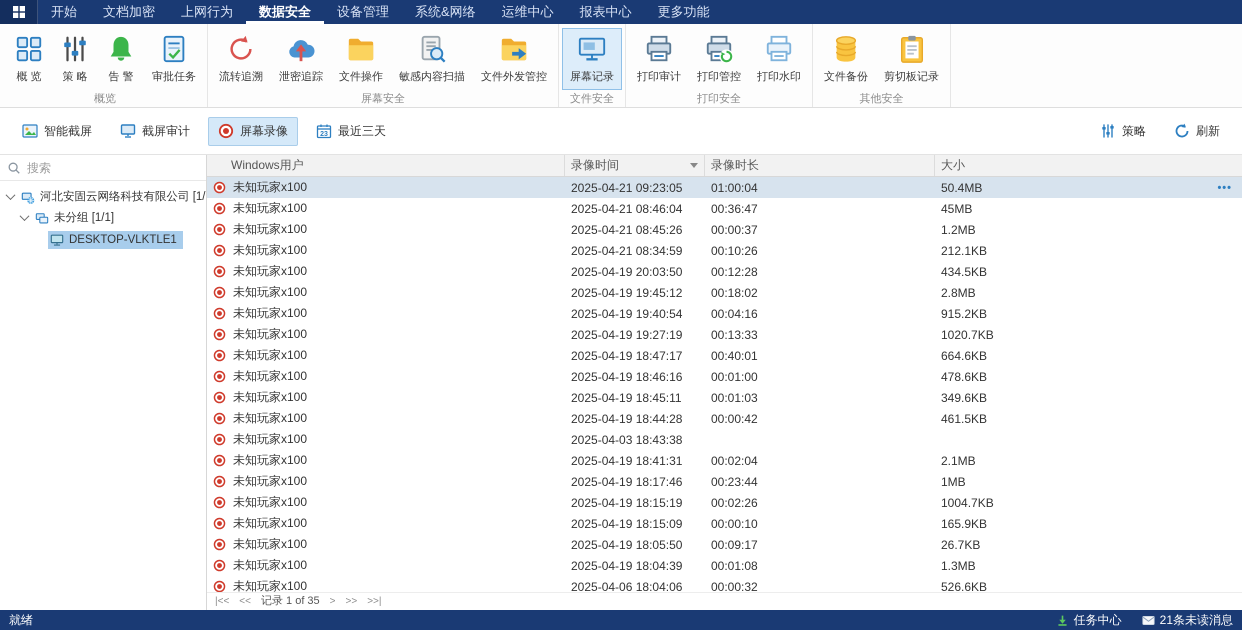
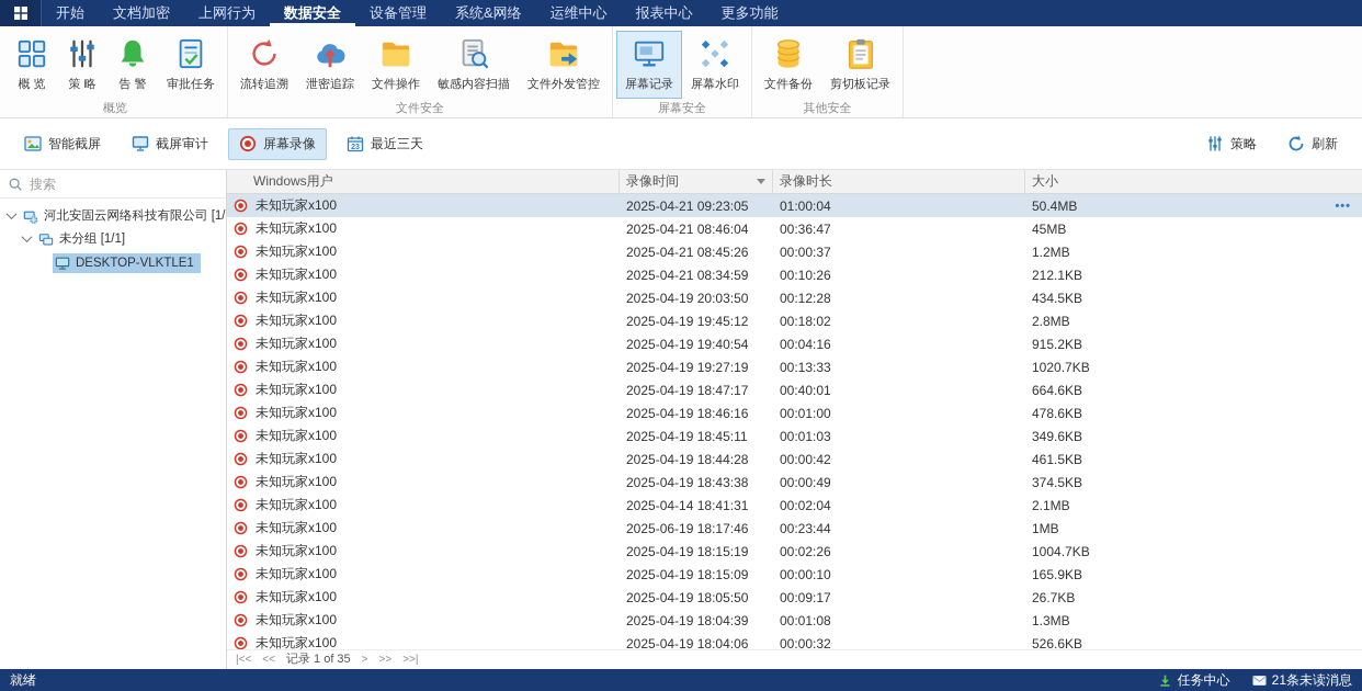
  开始
  文档加密
  上网行为
  数据安全
  设备管理
  系统&网络
  运维中心
  报表中心
  更多功能
  概 览
  策 略
  告 警
  审批任务
  概览
  流转追溯
  泄密追踪
  文件操作
  敏感内容扫描
  文件外发管控
- 屏幕安全
+ 文件安全
  屏幕记录
+ 屏幕水印
- 文件安全
+ 屏幕安全
- 打印审计
- 打印管控
- 打印水印
- 打印安全
  文件备份
  剪切板记录
  其他安全
  智能截屏
  截屏审计
  屏幕录像
  最近三天
  策略
  刷新
  搜索
  河北安固云网络科技有限公司 [1/
  未分组 [1/1]
  DESKTOP-VLKTLE1
  Windows用户
  录像时间
  录像时长
  大小
  未知玩家x100
  2025-04-21 09:23:05
  01:00:04
  50.4MB
  •••
  未知玩家x100
  2025-04-21 08:46:04
  00:36:47
  45MB
  未知玩家x100
  2025-04-21 08:45:26
  00:00:37
  1.2MB
  未知玩家x100
  2025-04-21 08:34:59
  00:10:26
  212.1KB
  未知玩家x100
  2025-04-19 20:03:50
  00:12:28
  434.5KB
  未知玩家x100
  2025-04-19 19:45:12
  00:18:02
  2.8MB
  未知玩家x100
  2025-04-19 19:40:54
  00:04:16
  915.2KB
  未知玩家x100
  2025-04-19 19:27:19
  00:13:33
  1020.7KB
  未知玩家x100
  2025-04-19 18:47:17
  00:40:01
  664.6KB
  未知玩家x100
  2025-04-19 18:46:16
  00:01:00
  478.6KB
  未知玩家x100
  2025-04-19 18:45:11
  00:01:03
  349.6KB
  未知玩家x100
  2025-04-19 18:44:28
  00:00:42
  461.5KB
  未知玩家x100
- 2025-04-03 18:43:38
+ 2025-04-19 18:43:38
+ 00:00:49
+ 374.5KB
  未知玩家x100
- 2025-04-19 18:41:31
+ 2025-04-14 18:41:31
  00:02:04
  2.1MB
  未知玩家x100
- 2025-04-19 18:17:46
+ 2025-06-19 18:17:46
  00:23:44
  1MB
  未知玩家x100
  2025-04-19 18:15:19
  00:02:26
  1004.7KB
  未知玩家x100
  2025-04-19 18:15:09
  00:00:10
  165.9KB
  未知玩家x100
  2025-04-19 18:05:50
  00:09:17
  26.7KB
  未知玩家x100
  2025-04-19 18:04:39
  00:01:08
  1.3MB
  未知玩家x100
- 2025-04-06 18:04:06
+ 2025-04-19 18:04:06
  00:00:32
  526.6KB
  |<<
  <<
  记录 1 of 35
  >
  >>
  >>|
  就绪
  任务中心
  21条未读消息
